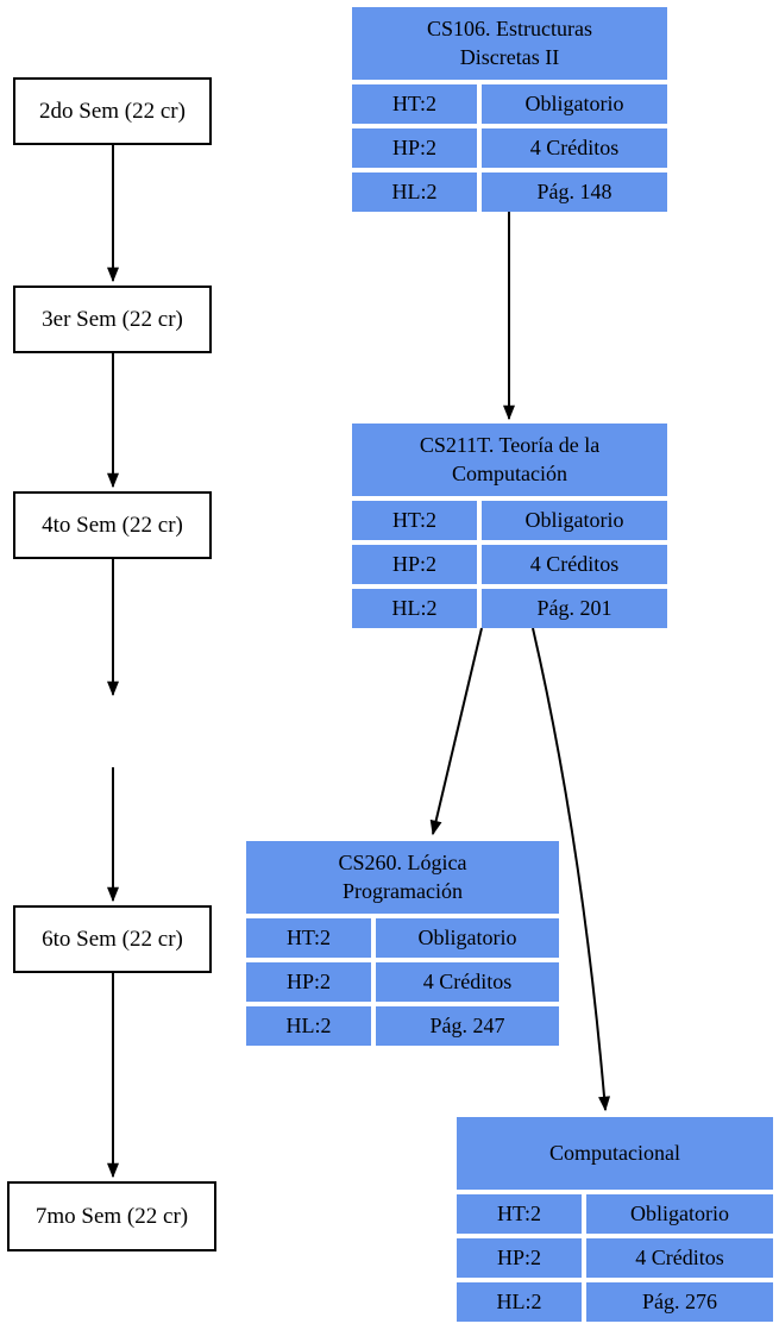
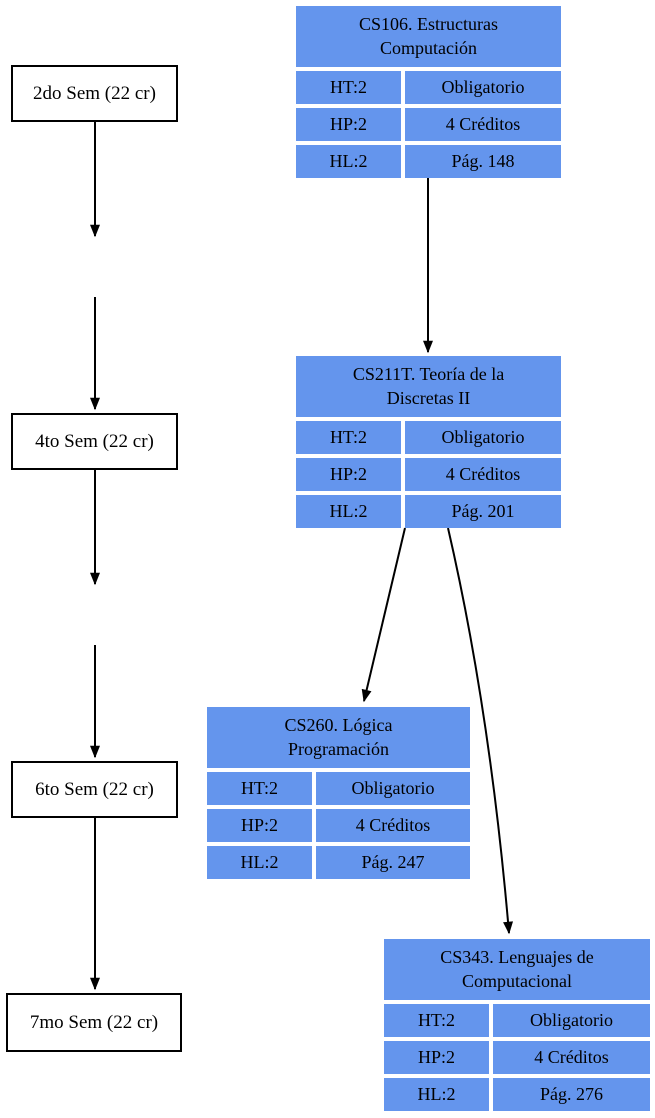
  2do Sem (22 cr)
- 3er Sem (22 cr)
  4to Sem (22 cr)
  6to Sem (22 cr)
  7mo Sem (22 cr)
  CS106. Estructuras
- Discretas II
+ Computación
  HT:2
  Obligatorio
  HP:2
  4 Créditos
  HL:2
  Pág. 148
  CS211T. Teoría de la
- Computación
+ Discretas II
  HT:2
  Obligatorio
  HP:2
  4 Créditos
  HL:2
  Pág. 201
  CS260. Lógica
  Programación
  HT:2
  Obligatorio
  HP:2
  4 Créditos
  HL:2
  Pág. 247
+ CS343. Lenguajes de
  Computacional
  HT:2
  Obligatorio
  HP:2
  4 Créditos
  HL:2
  Pág. 276
